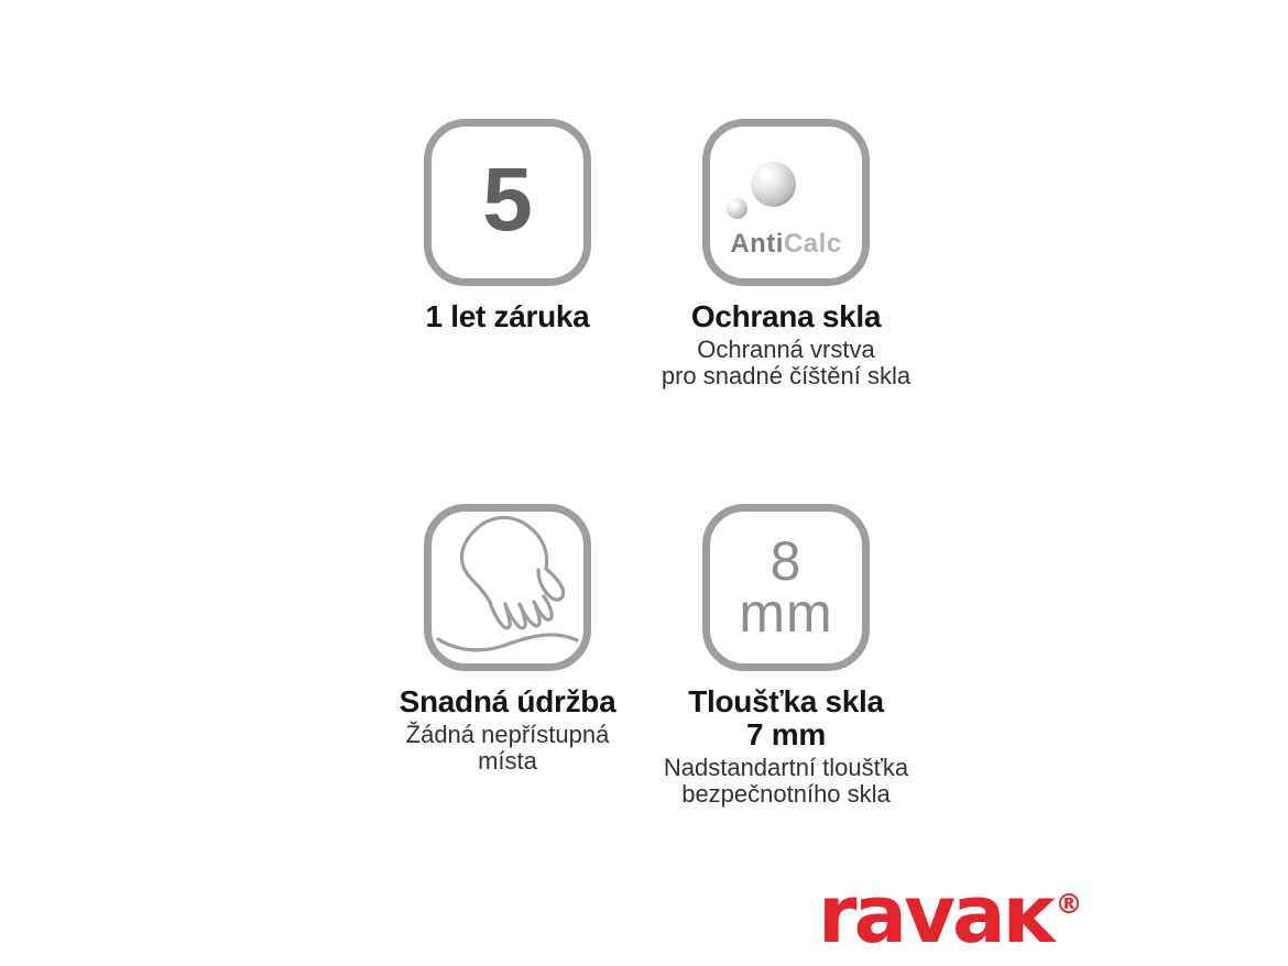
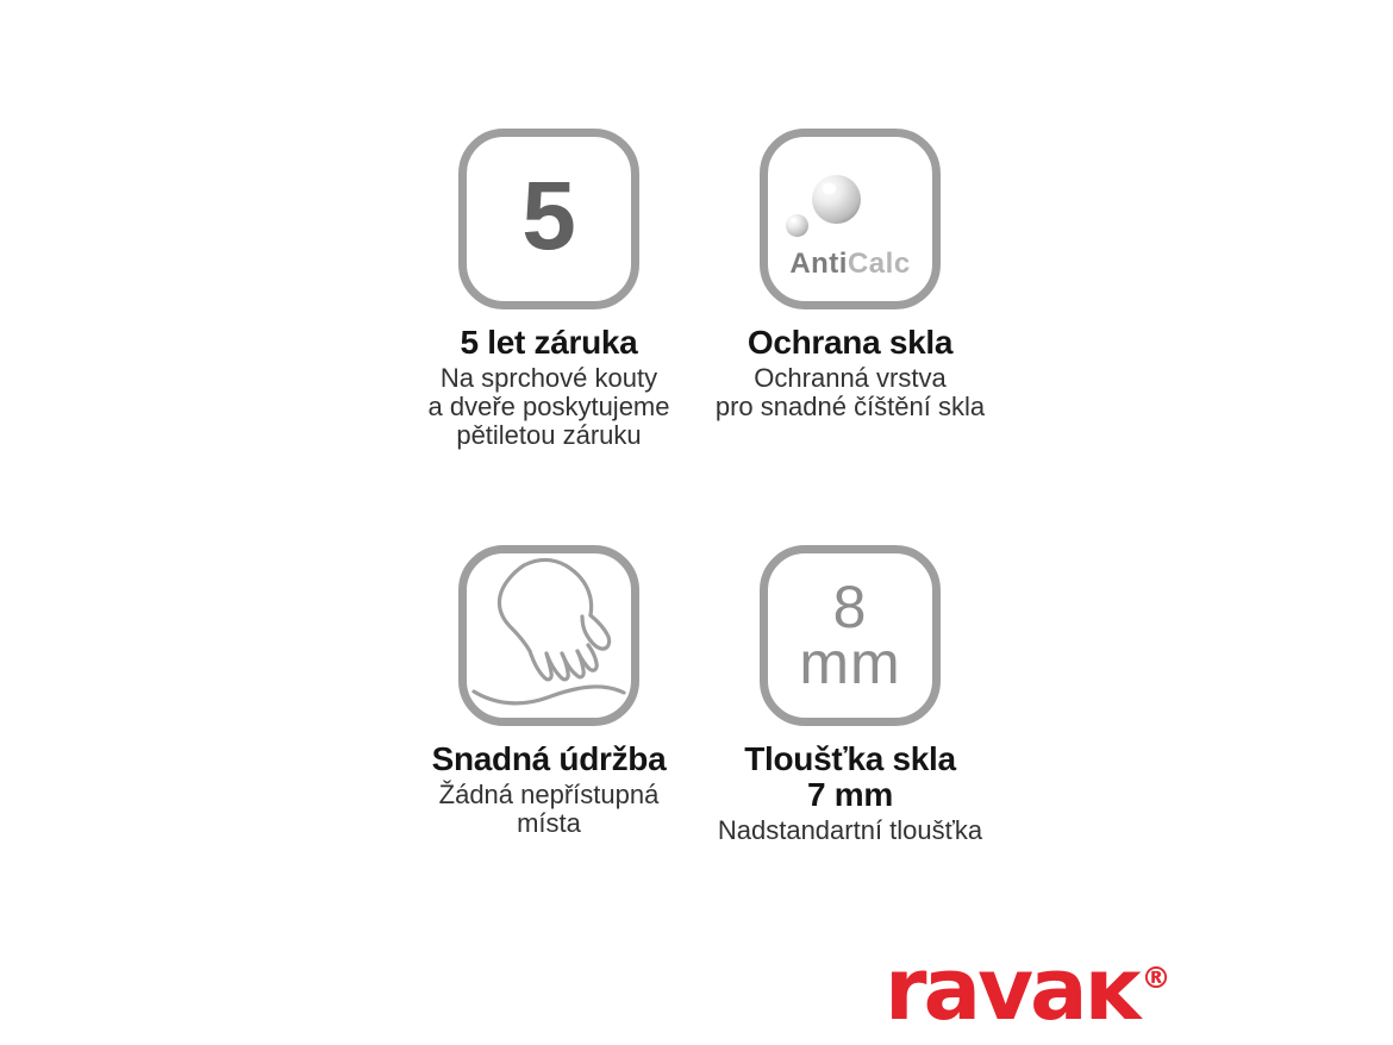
  5
- 1 let záruka
+ 5 let záruka
+ Na sprchové kouty
+ a dveře poskytujeme
+ pětiletou záruku
  AntiCalc
  Ochrana skla
  Ochranná vrstva
  pro snadné číštění skla
  Snadná údržba
  Žádná nepřístupná
  místa
  8
  mm
  Tloušťka skla
  7 mm
  Nadstandartní tloušťka
- bezpečnotního skla
  ravaĸ®
